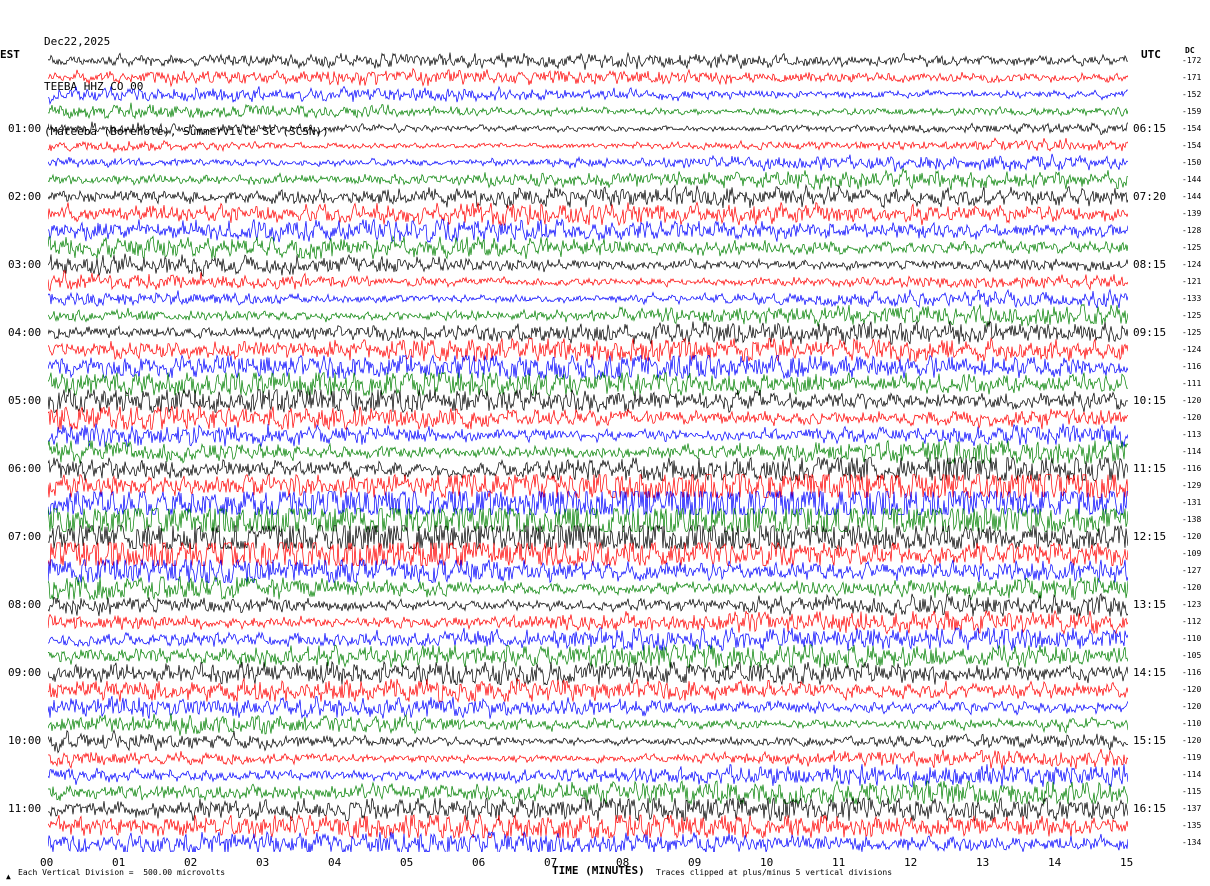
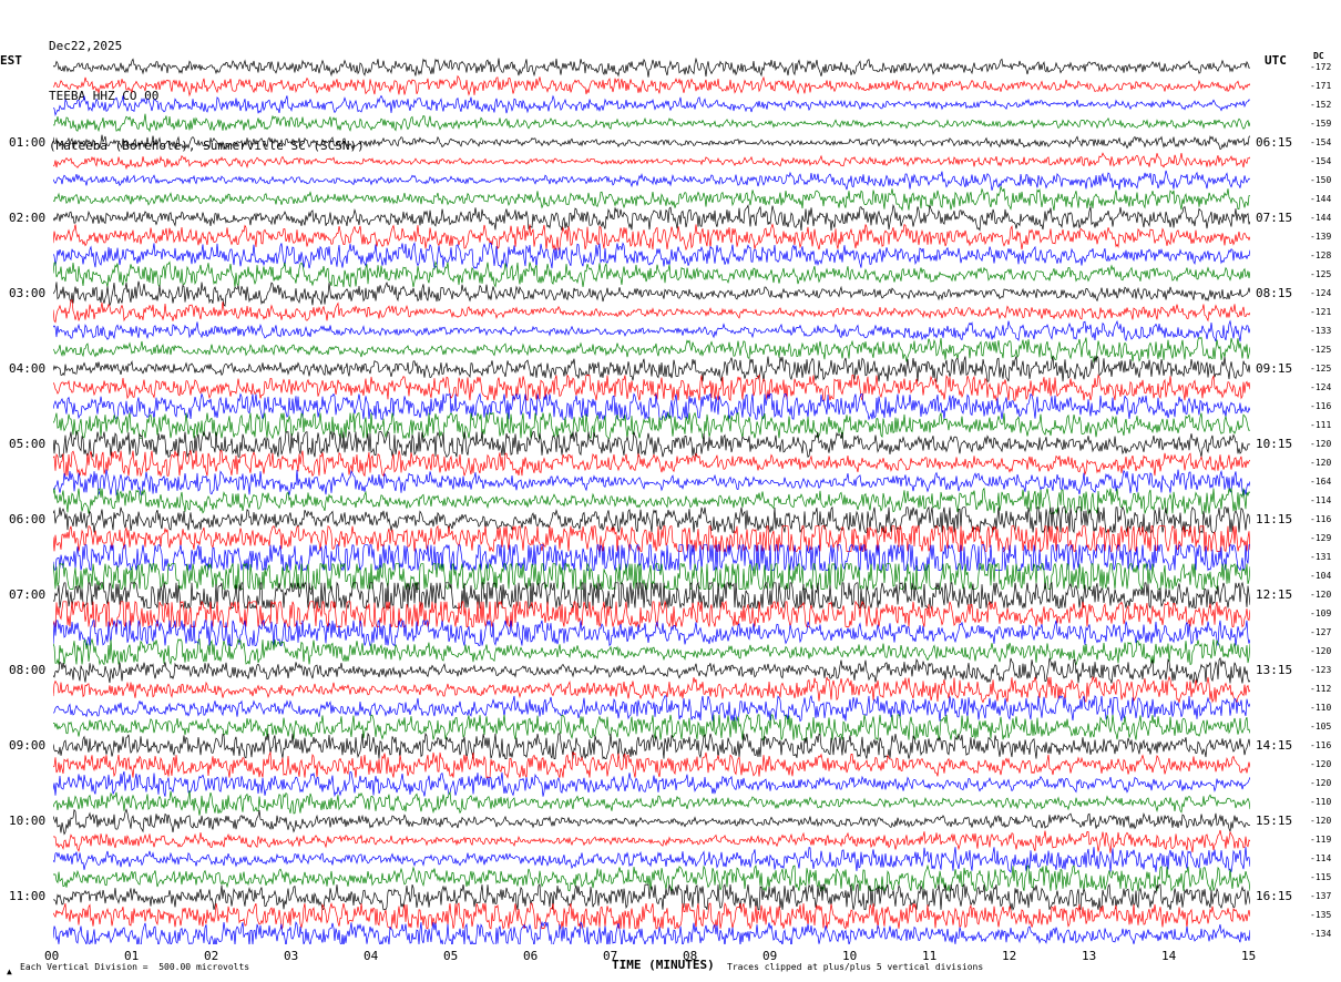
  Dec22,2025
  TEEBA HHZ CO 00
  (Maeeba (Brehoe),uville SC (SCSN)
  EST
  UTC
  DC
  01:00
  02:00
  03:00
  04:00
  05:00
  06:00
  07:00
  08:00
  09:00
  10:00
  11:00
  06:15
- 07:20
+ 07:15
  08:15
  09:15
  10:15
  11:15
  12:15
  13:15
  14:15
  15:15
  16:15
  -172
  -171
  -152
  -159
  -154
  -154
  -150
  -144
  -144
  -139
  -128
  -125
  -124
  -121
  -133
  -125
  -125
  -124
  -116
  -111
  -120
  -120
- -113
+ -164
  -114
  -116
  -129
  -131
- -138
+ -104
  -120
  -109
  -127
  -120
  -123
  -112
  -110
  -105
  -116
  -120
  -120
  -110
  -120
  -119
  -114
  -115
  -137
  -135
  -134
  00
  01
  02
  03
  04
  05
  06
  07
  08
  09
  10
  11
  12
  13
  14
  15
  TIME (MINUTES)
  ▲
  Each Vertical Division = 500.00 microvolts
- Traces clipped at plus/minus 5 vertical divisions
+ Traces clipped at plus/plus 5 vertical divisions
